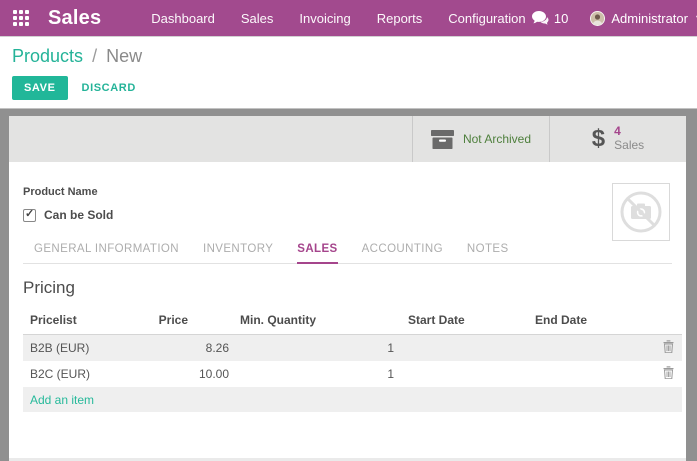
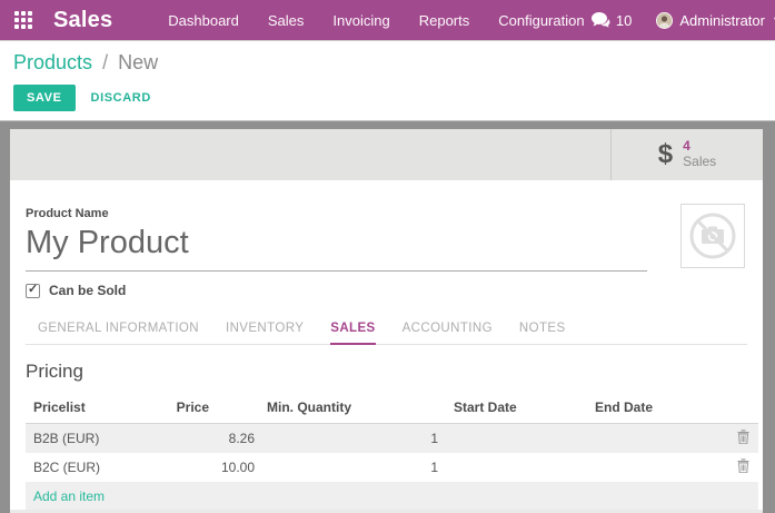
  Sales
  Dashboard
  Sales
  Invoicing
  Reports
  Configuration
  10
  Administrator
  Products / New
  SAVE
  DISCARD
- Not Archived
  $
  4
  Sales
  Product Name
+ My Product
  ✓
  Can be Sold
  GENERAL INFORMATION
  INVENTORY
  SALES
  ACCOUNTING
  NOTES
  Pricing
  Pricelist	Price	Min. Quantity	Start Date	End Date
  B2B (EUR)	8.26	1
  B2C (EUR)	10.00	1
  Add an item
